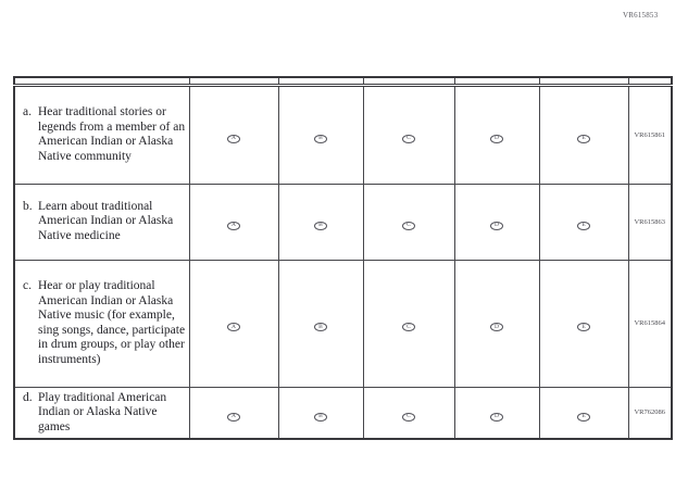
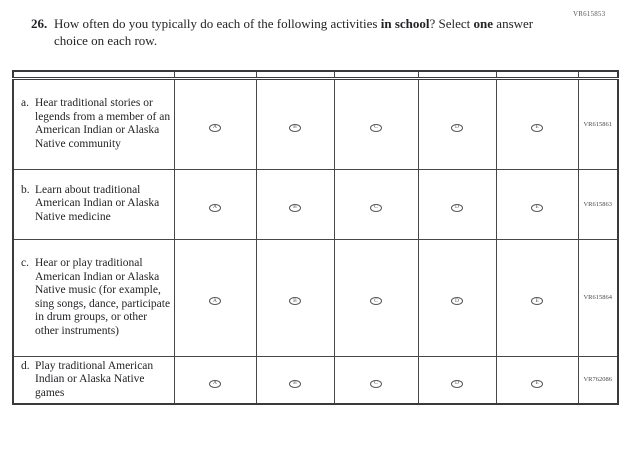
  VR615853
+ 26.
+ How often do you typically do each of the following activities in school? Select one answer choice on each row.
  a. Hear traditional stories or legends from a member of an American Indian or Alaska Native community
  b. Learn about traditional American Indian or Alaska Native medicine
- c. Hear or play traditional American Indian or Alaska Native music (for example, sing songs, dance, participate in drum groups, or play other instruments)
+ c. Hear or play traditional American Indian or Alaska Native music (for example, sing songs, dance, participate in drum groups, or other other instruments)
  d. Play traditional American Indian or Alaska Native games
